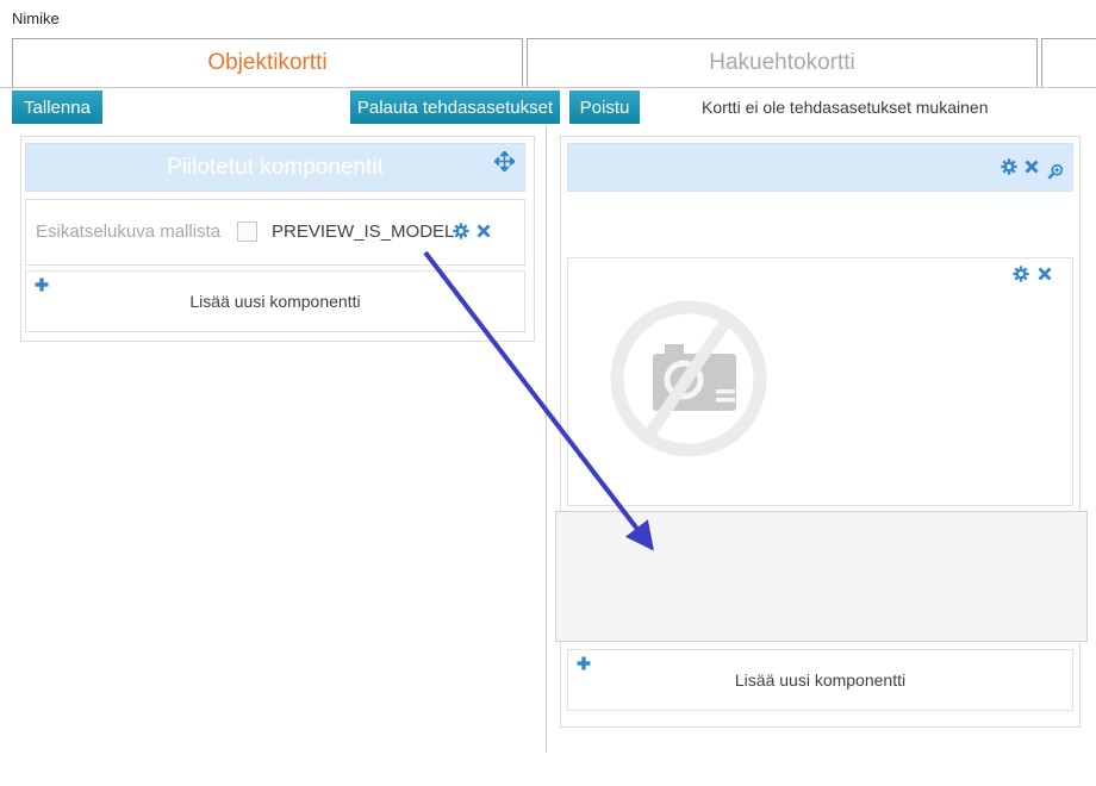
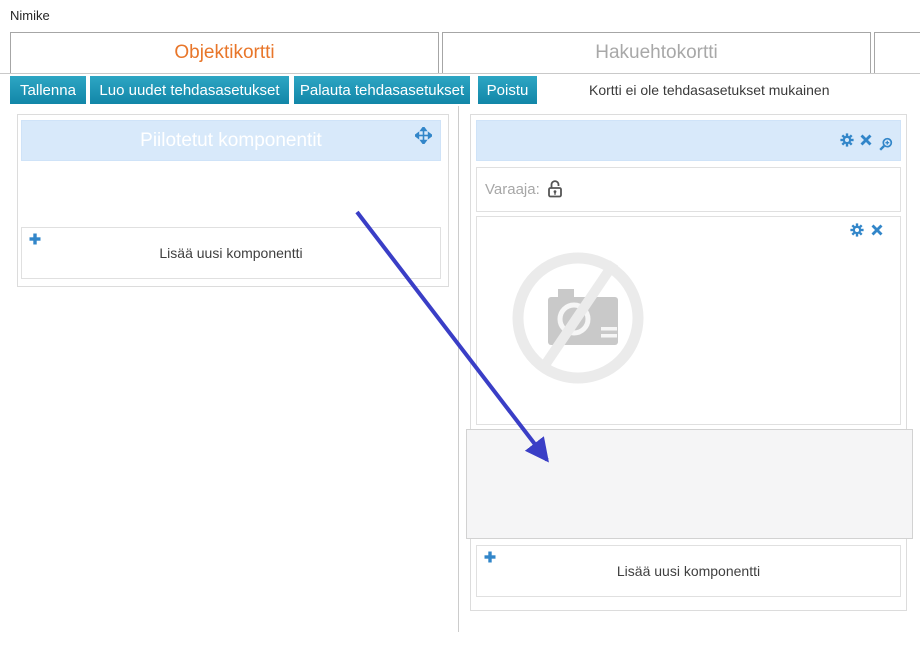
  Nimike
  Objektikortti
  Hakuehtokortti
  Tallenna
+ Luo uudet tehdasasetukset
  Palauta tehdasasetukset
  Poistu
  Kortti ei ole tehdasasetukset mukainen
  Piilotetut komponentit
- Esikatselukuva mallista
- PREVIEW_IS_MODEL
  Lisää uusi komponentti
+ Varaaja:
  Lisää uusi komponentti
